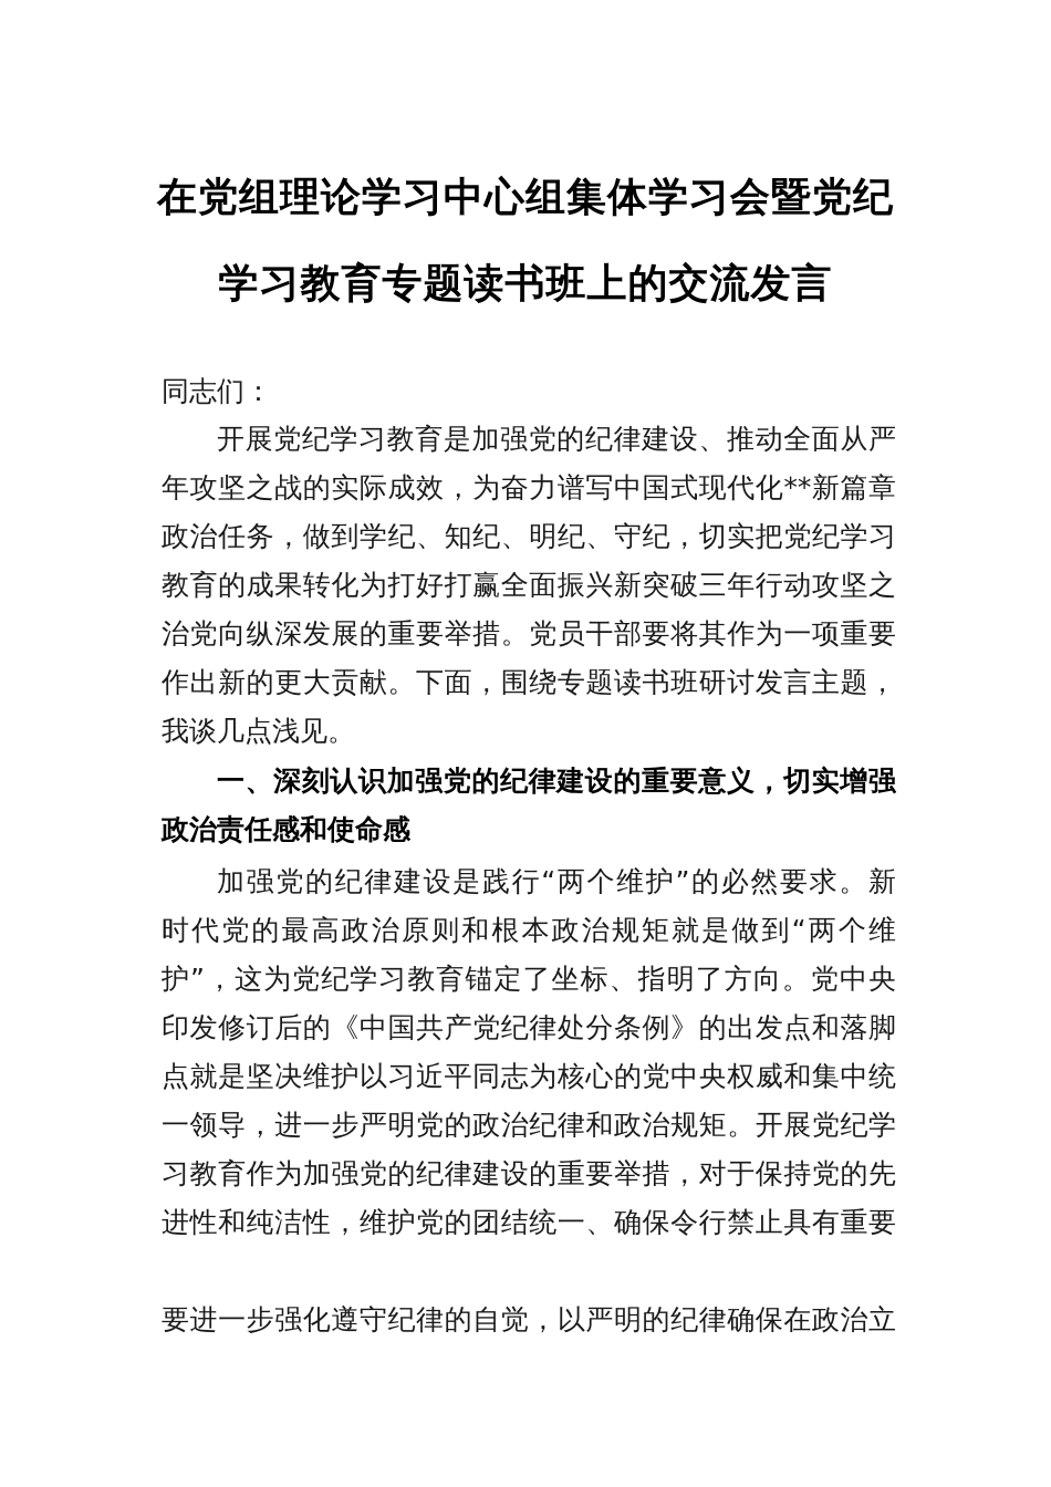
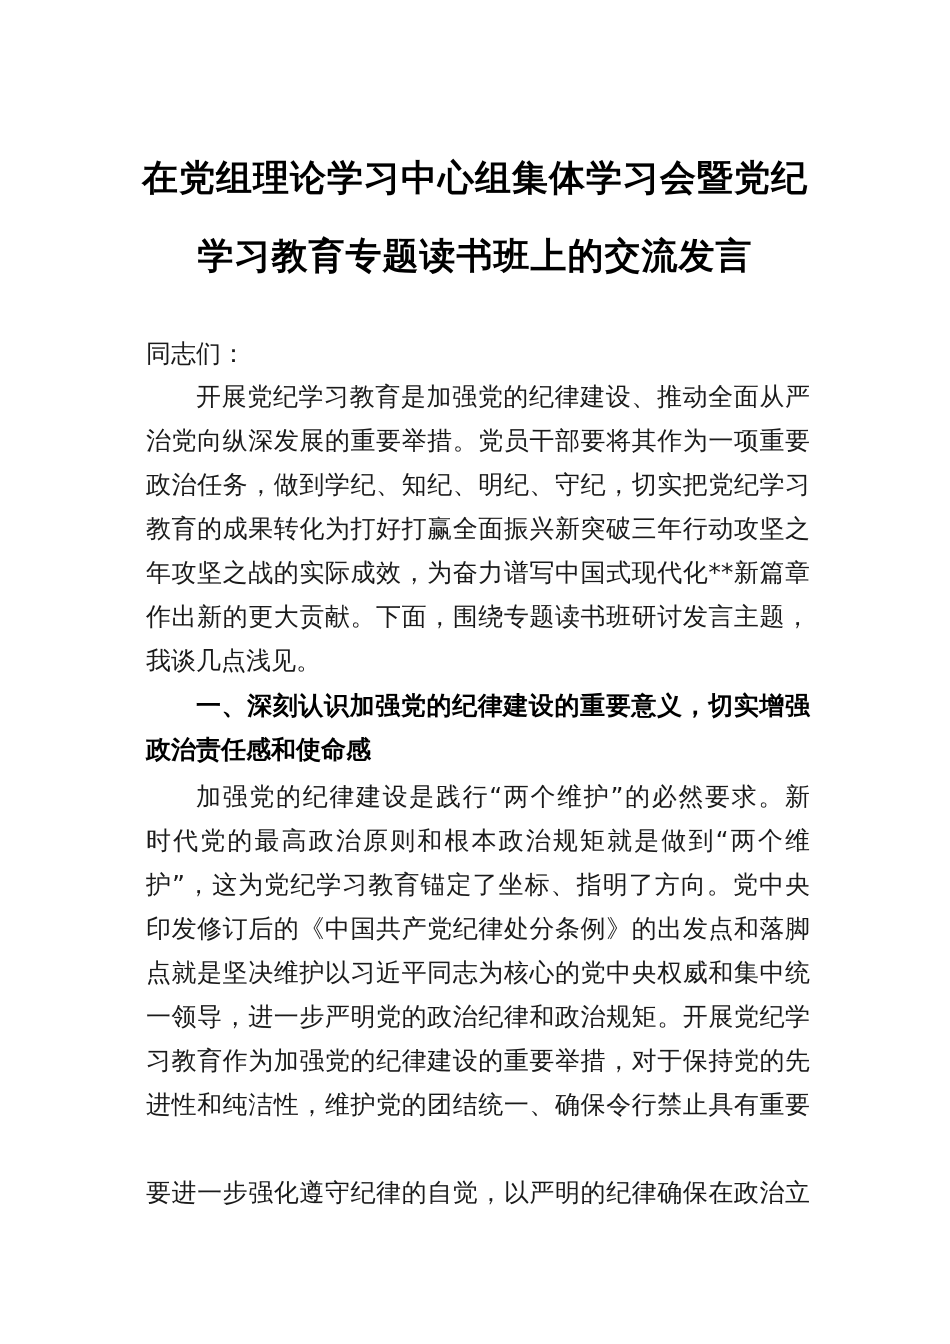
  在党组理论学习中心组集体学习会暨党纪
  学习教育专题读书班上的交流发言
  同志们：
  开展党纪学习教育是加强党的纪律建设、推动全面从严
- 年攻坚之战的实际成效，为奋力谱写中国式现代化**新篇章
+ 治党向纵深发展的重要举措。党员干部要将其作为一项重要
  政治任务，做到学纪、知纪、明纪、守纪，切实把党纪学习
  教育的成果转化为打好打赢全面振兴新突破三年行动攻坚之
- 治党向纵深发展的重要举措。党员干部要将其作为一项重要
+ 年攻坚之战的实际成效，为奋力谱写中国式现代化**新篇章
  作出新的更大贡献。下面，围绕专题读书班研讨发言主题，
  我谈几点浅见。
  一、深刻认识加强党的纪律建设的重要意义，切实增强
  政治责任感和使命感
  加强党的纪律建设是践行“两个维护”的必然要求。新
  时代党的最高政治原则和根本政治规矩就是做到“两个维
  护”，这为党纪学习教育锚定了坐标、指明了方向。党中央
  印发修订后的《中国共产党纪律处分条例》的出发点和落脚
  点就是坚决维护以习近平同志为核心的党中央权威和集中统
  一领导，进一步严明党的政治纪律和政治规矩。开展党纪学
  习教育作为加强党的纪律建设的重要举措，对于保持党的先
  进性和纯洁性，维护党的团结统一、确保令行禁止具有重要
  要进一步强化遵守纪律的自觉，以严明的纪律确保在政治立
